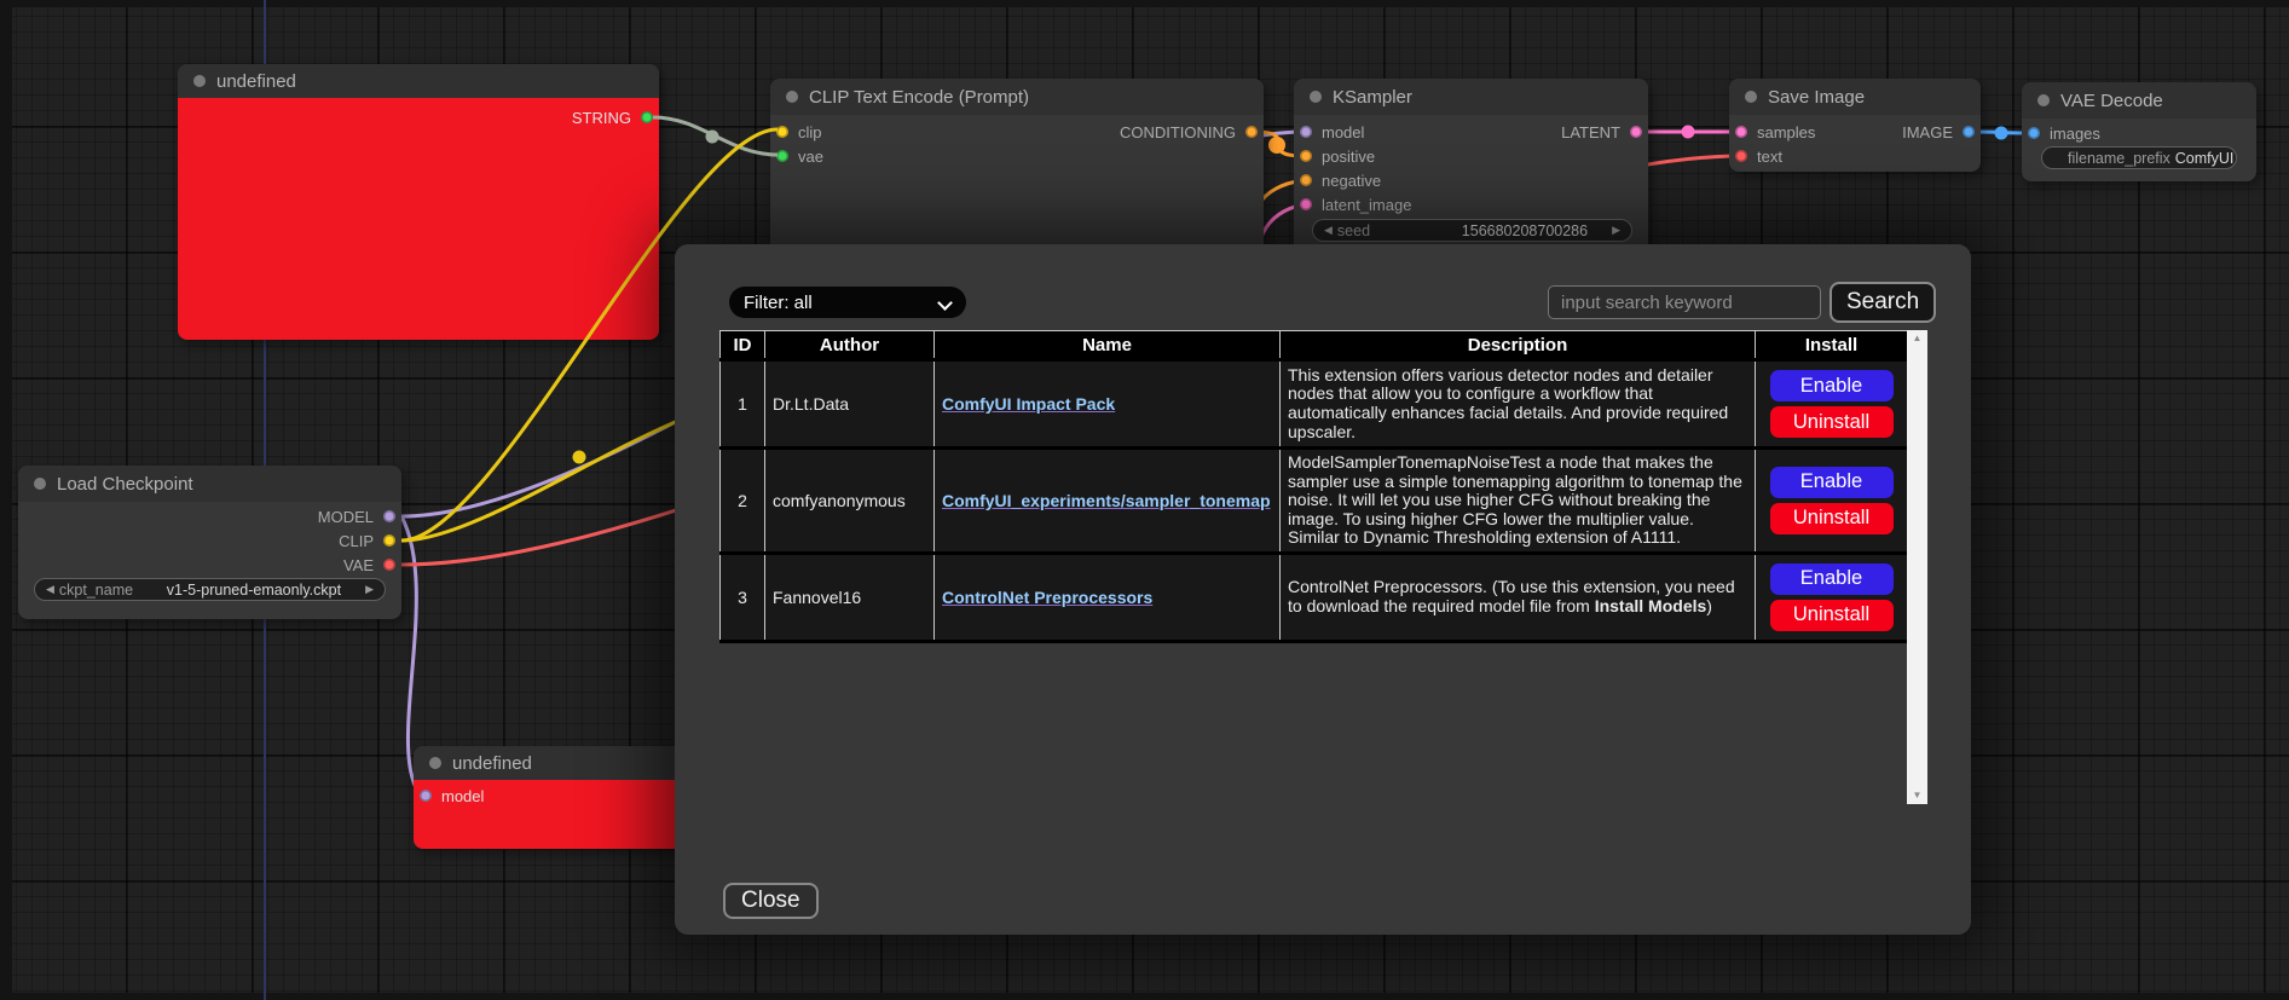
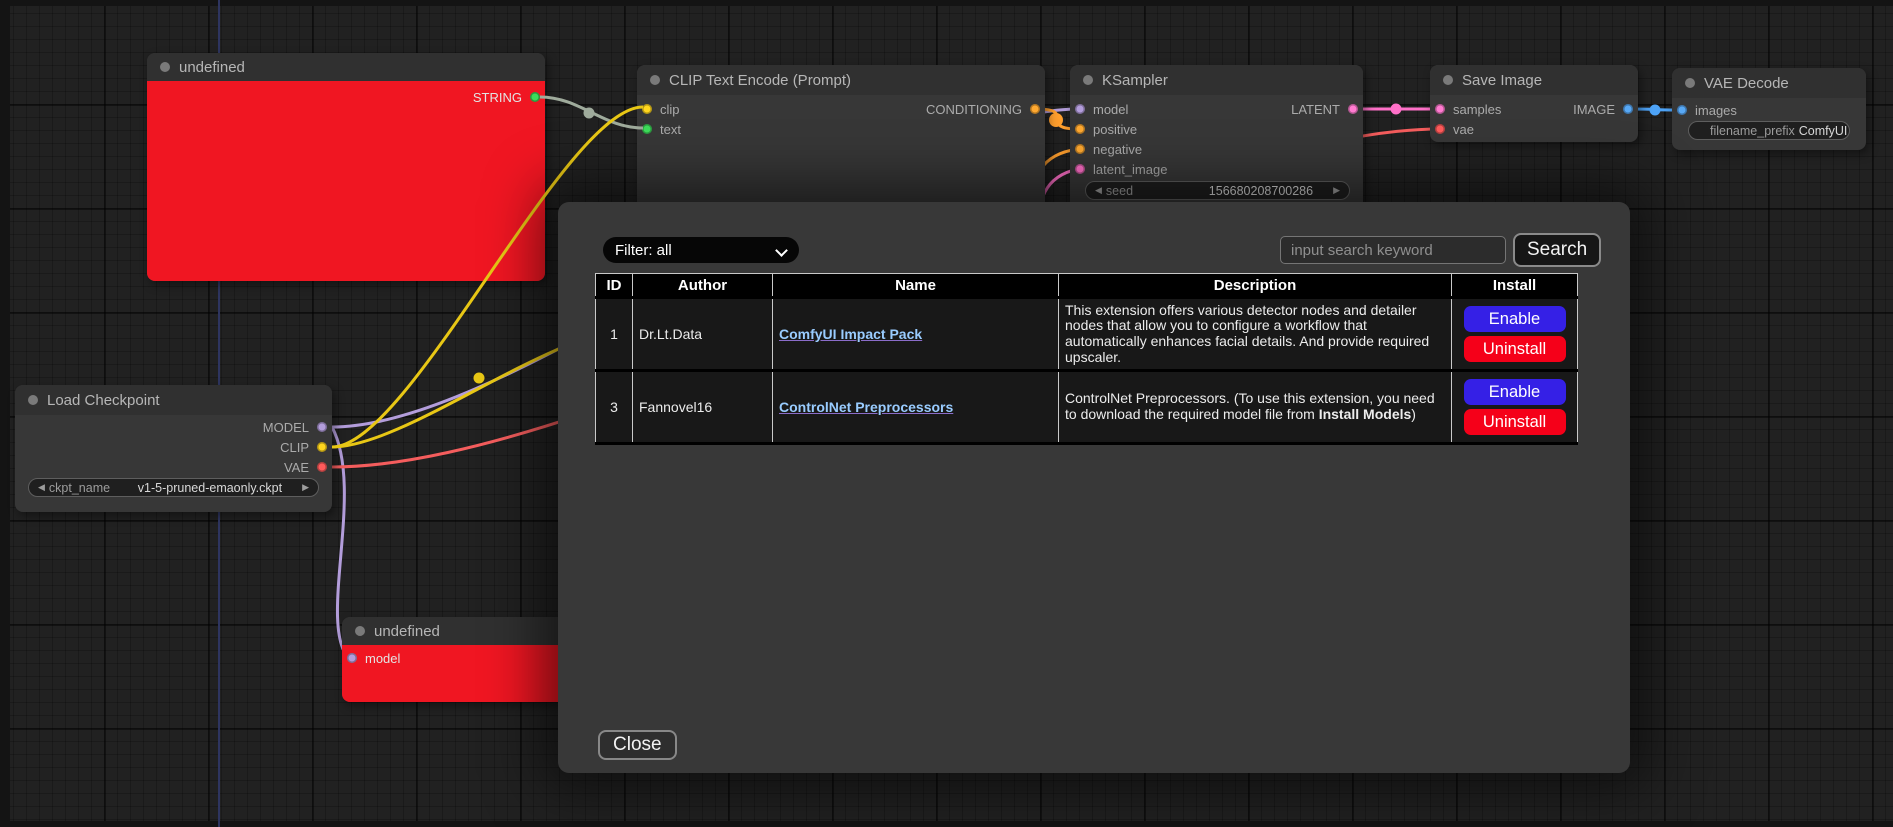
  undefined
  STRING
  CLIP Text Encode (Prompt)
  clip
- vae
+ text
  CONDITIONING
  KSampler
  model
  positive
  negative
  latent_image
  LATENT
  ◀
  seed
  156680208700286
  ▶
  Save Image
  samples
- text
+ vae
  IMAGE
  VAE Decode
  images
  filename_prefix
  ComfyUI
  Load Checkpoint
  MODEL
  CLIP
  VAE
  ◀
  ckpt_name
  v1-5-pruned-emaonly.ckpt
  ▶
  undefined
  model
  Filter: all
  input search keyword
  Search
  ID	Author	Name	Description	Install
  1	Dr.Lt.Data	ComfyUI Impact Pack	This extension offers various detector nodes and detailer nodes that allow you to configure a workflow that automatically enhances facial details. And provide required upscaler.	EnableUninstall
- 2	comfyanonymous	ComfyUI_experiments/sampler_tonemap	ModelSamplerTonemapNoiseTest a node that makes the sampler use a simple tonemapping algorithm to tonemap the noise. It will let you use higher CFG without breaking the image. To using higher CFG lower the multiplier value. Similar to Dynamic Thresholding extension of A1111.	EnableUninstall
  3	Fannovel16	ControlNet Preprocessors	ControlNet Preprocessors. (To use this extension, you need to download the required model file from Install Models)	EnableUninstall
- ▲
- ▼
  Close
